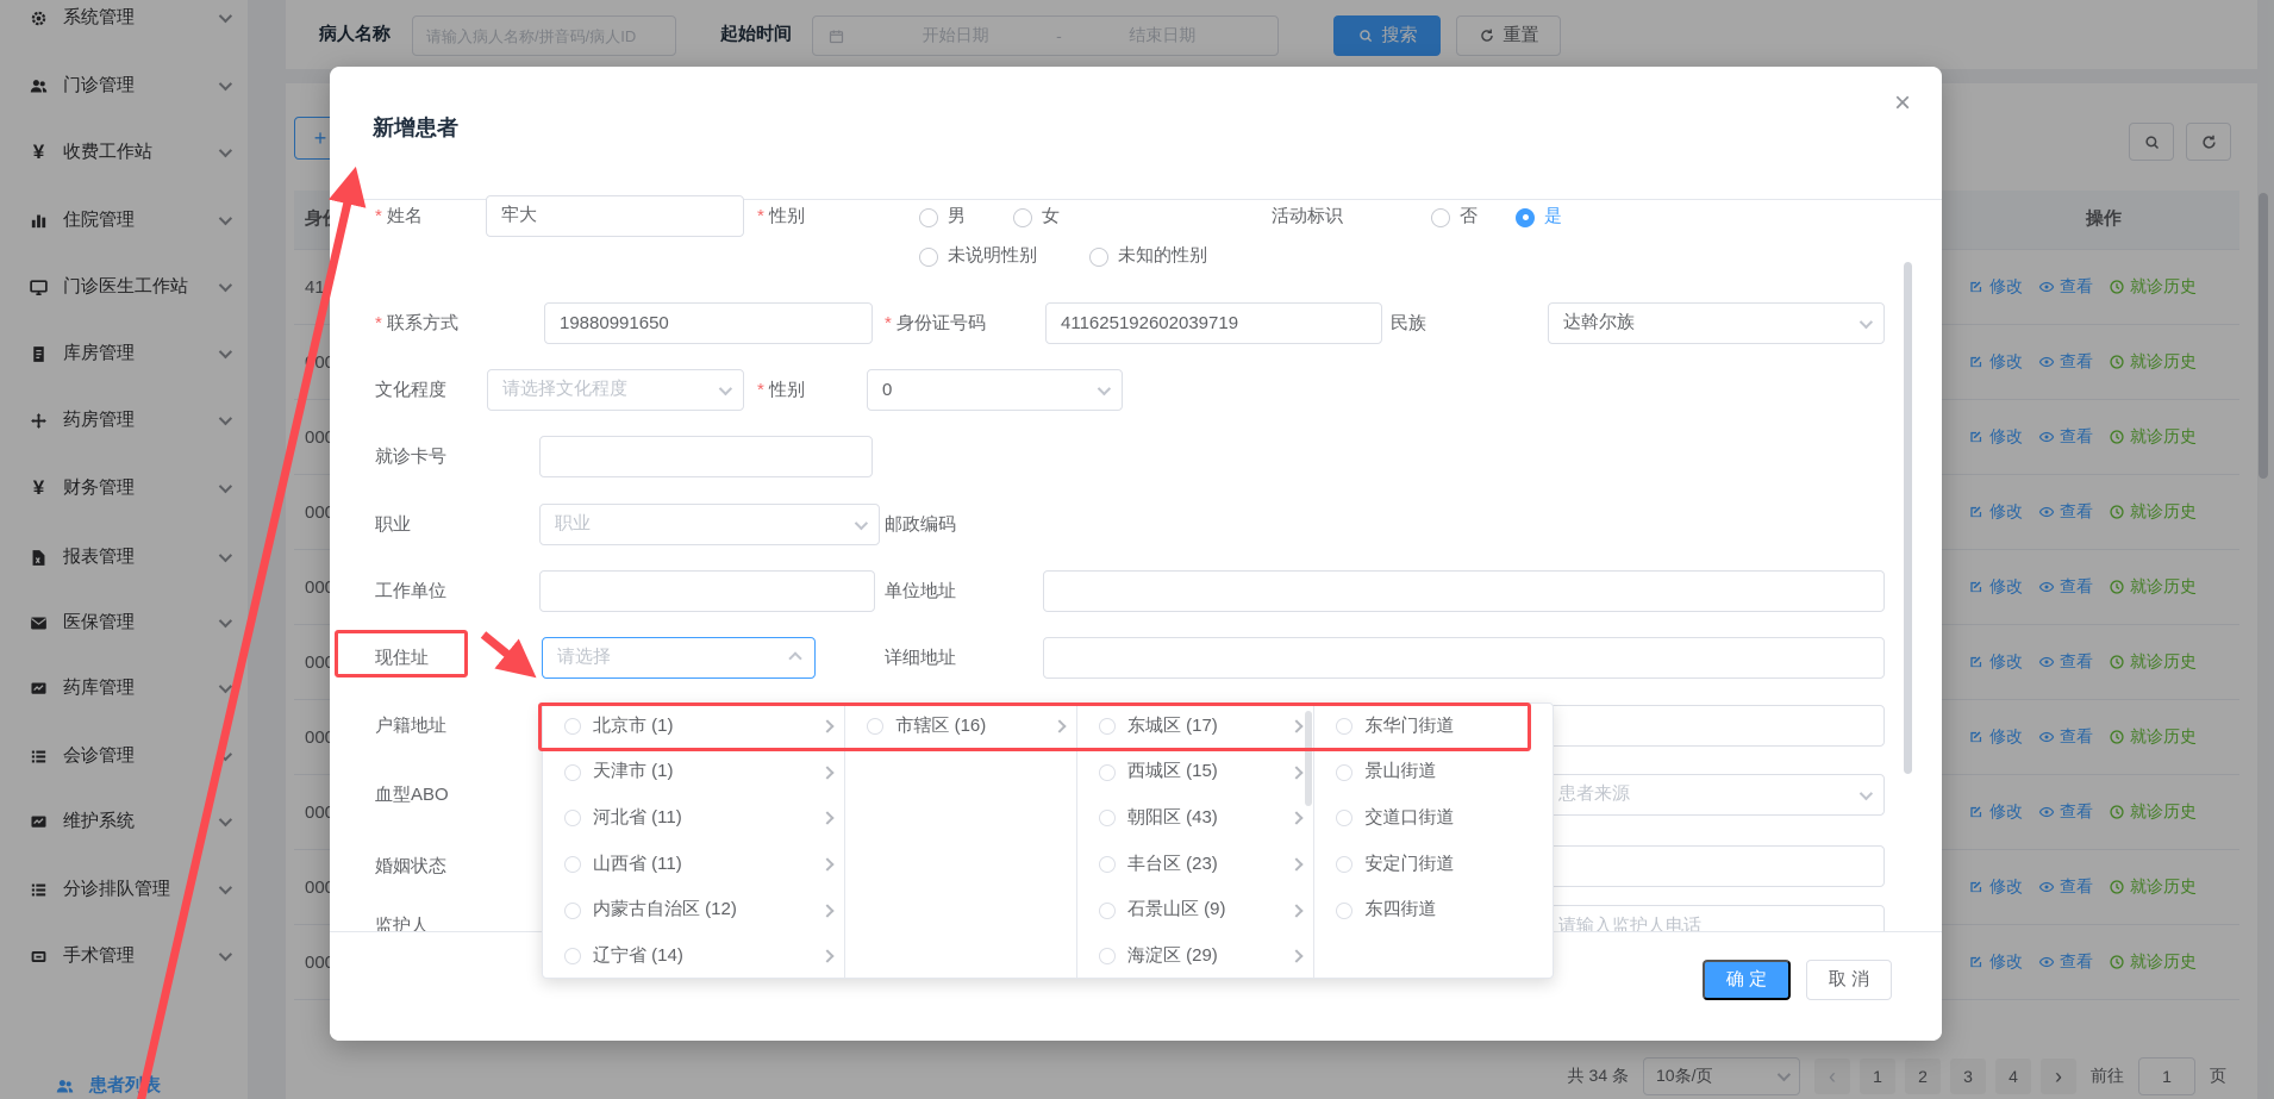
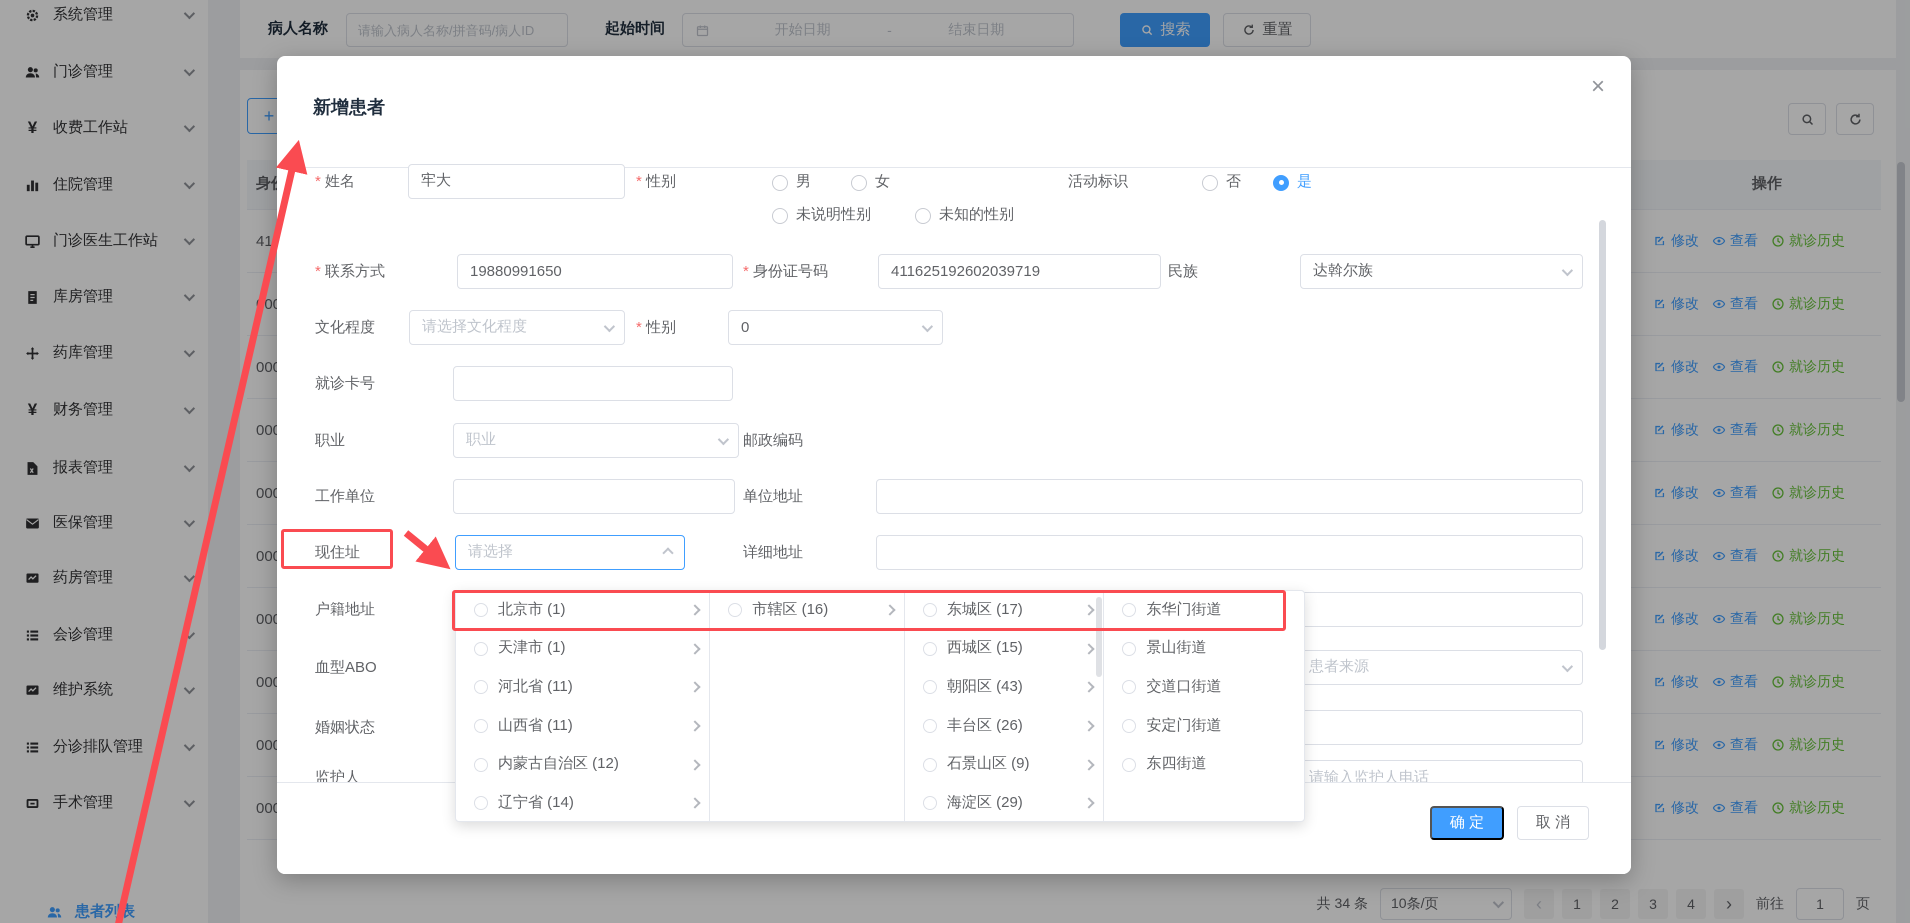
  系统管理
  门诊管理
  ¥
  收费工作站
  住院管理
  门诊医生工作站
  库房管理
- 药房管理
+ 药库管理
  ¥
  财务管理
  报表管理
  医保管理
- 药库管理
+ 药房管理
  会诊管理
  维护系统
  分诊排队管理
  手术管理
  患者列表
  病人名称
  请输入病人名称/拼音码/病人ID
  起始时间
  开始日期
  -
  结束日期
  搜索
  重置
  +
  操作
  修改
  查看
  就诊历史
  修改
  查看
  就诊历史
  修改
  查看
  就诊历史
  修改
  查看
  就诊历史
  修改
  查看
  就诊历史
  修改
  查看
  就诊历史
  修改
  查看
  就诊历史
  修改
  查看
  就诊历史
  修改
  查看
  就诊历史
  修改
  查看
  就诊历史
  共 34 条
  10条/页
  ‹
  1
  2
  3
  4
  ›
  前往
  1
  页
  新增患者
  ×
  姓名
  牢大
  性别
  男
  女
  活动标识
  否
  是
  未说明性别
  未知的性别
  联系方式
  19880991650
  身份证号码
  411625192602039719
  民族
  达斡尔族
  文化程度
  请选择文化程度
  性别
  0
  就诊卡号
  职业
  职业
  邮政编码
  工作单位
  单位地址
  现住址
  请选择
  详细地址
  户籍地址
  血型ABO
  患者来源
  婚姻状态
  监护人
  请输入监护人电话
  确 定
  取 消
  北京市 (1)
  天津市 (1)
  河北省 (11)
  山西省 (11)
  内蒙古自治区 (12)
  辽宁省 (14)
  市辖区 (16)
  东城区 (17)
  西城区 (15)
  朝阳区 (43)
- 丰台区 (23)
+ 丰台区 (26)
  石景山区 (9)
  海淀区 (29)
  东华门街道
  景山街道
  交道口街道
  安定门街道
  东四街道
